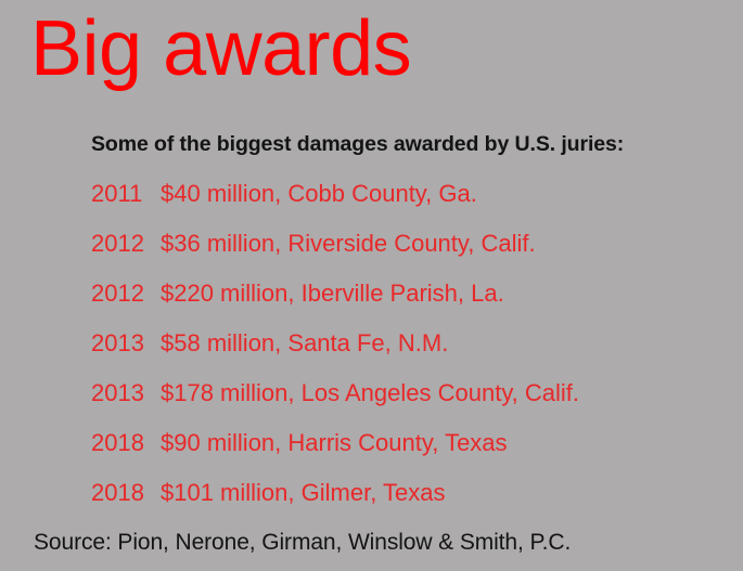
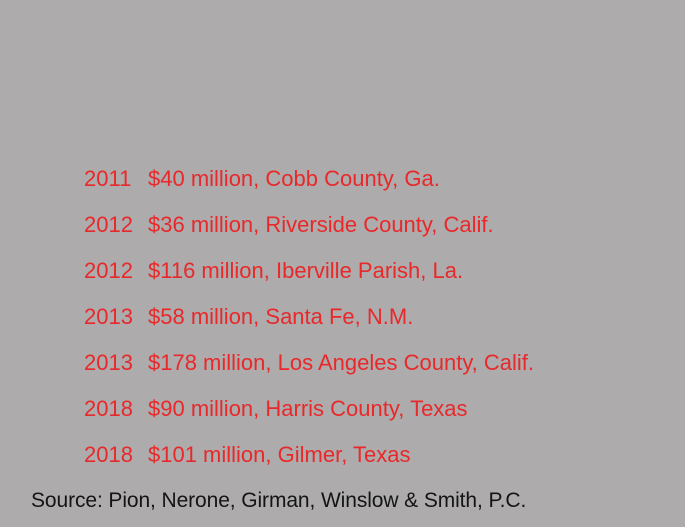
- Big awards
- Some of the biggest damages awarded by U.S. juries:
  2011 $40 million, Cobb County, Ga.
  2012 $36 million, Riverside County, Calif.
- 2012 $220 million, Iberville Parish, La.
+ 2012 $116 million, Iberville Parish, La.
  2013 $58 million, Santa Fe, N.M.
  2013 $178 million, Los Angeles County, Calif.
  2018 $90 million, Harris County, Texas
  2018 $101 million, Gilmer, Texas
  Source: Pion, Nerone, Girman, Winslow & Smith, P.C.
